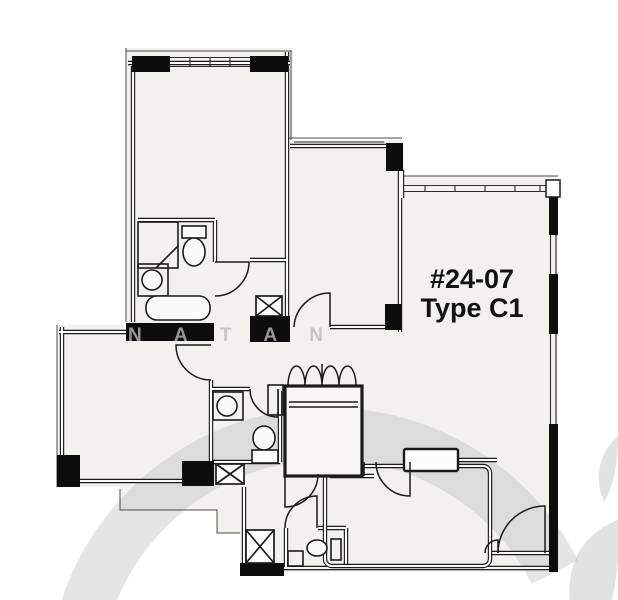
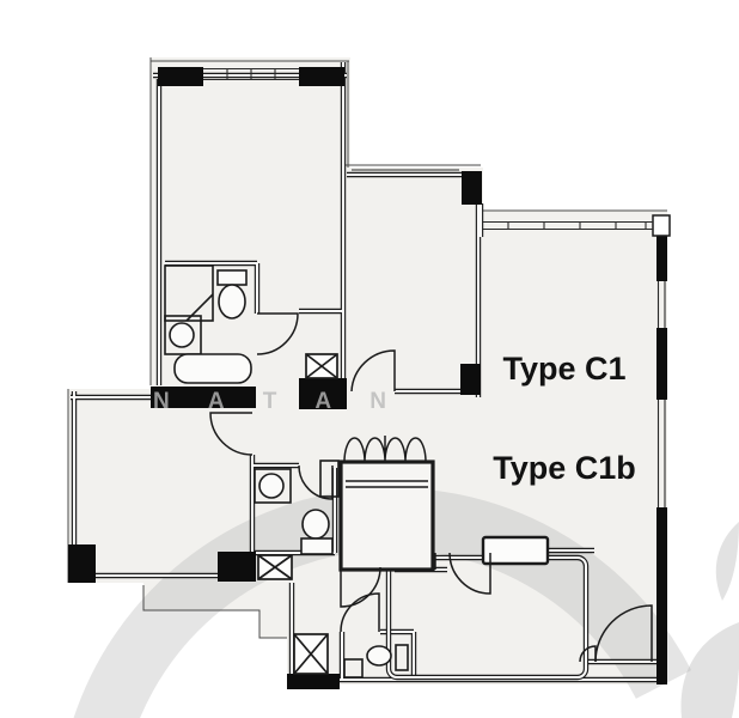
  N A T A N
- #24-07
  Type C1
+ Type C1b
